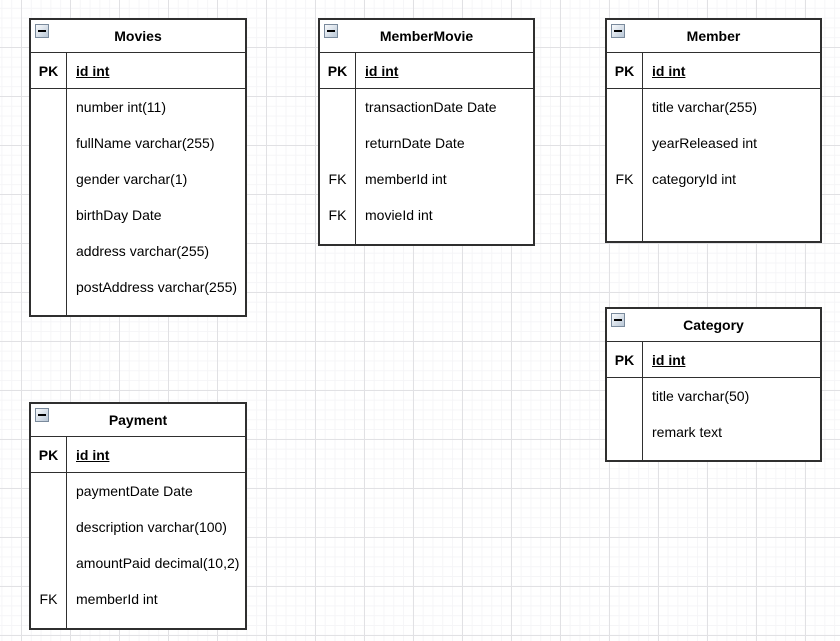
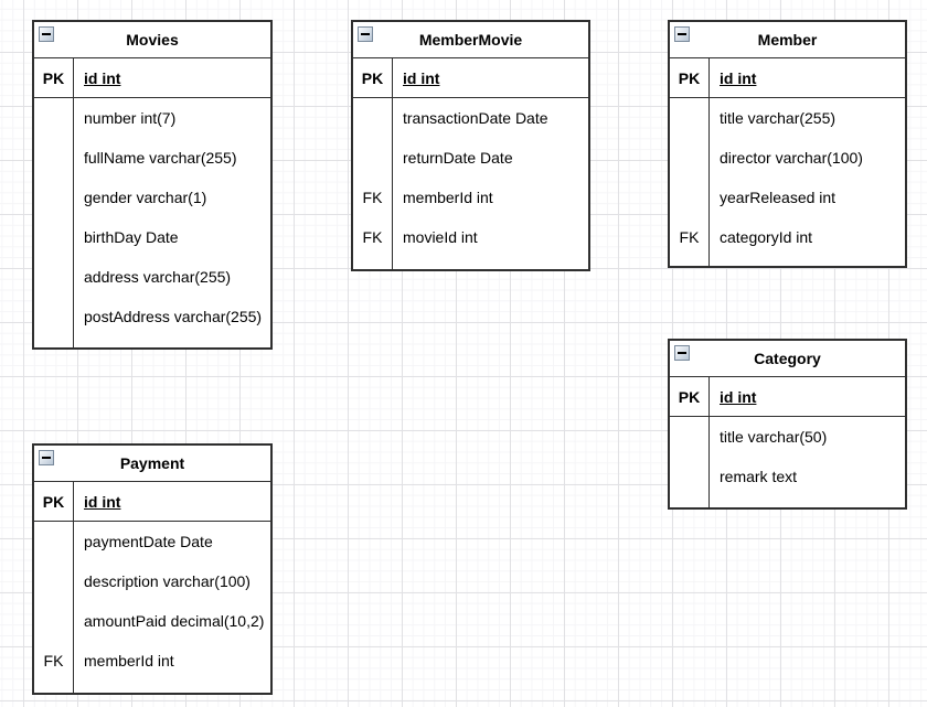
  Movies
  PK
  id int
- number int(11)
+ number int(7)
  fullName varchar(255)
  gender varchar(1)
  birthDay Date
  address varchar(255)
  postAddress varchar(255)
  MemberMovie
  PK
  id int
  transactionDate Date
  returnDate Date
  FK
  memberId int
  FK
  movieId int
  Member
  PK
  id int
  title varchar(255)
+ director varchar(100)
  yearReleased int
  FK
  categoryId int
  Category
  PK
  id int
  title varchar(50)
  remark text
  Payment
  PK
  id int
  paymentDate Date
  description varchar(100)
  amountPaid decimal(10,2)
  FK
  memberId int
